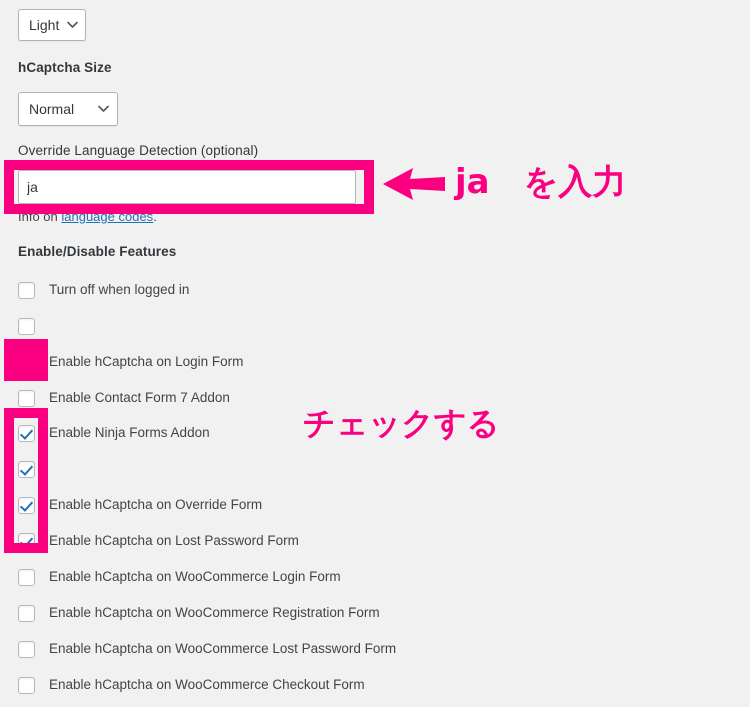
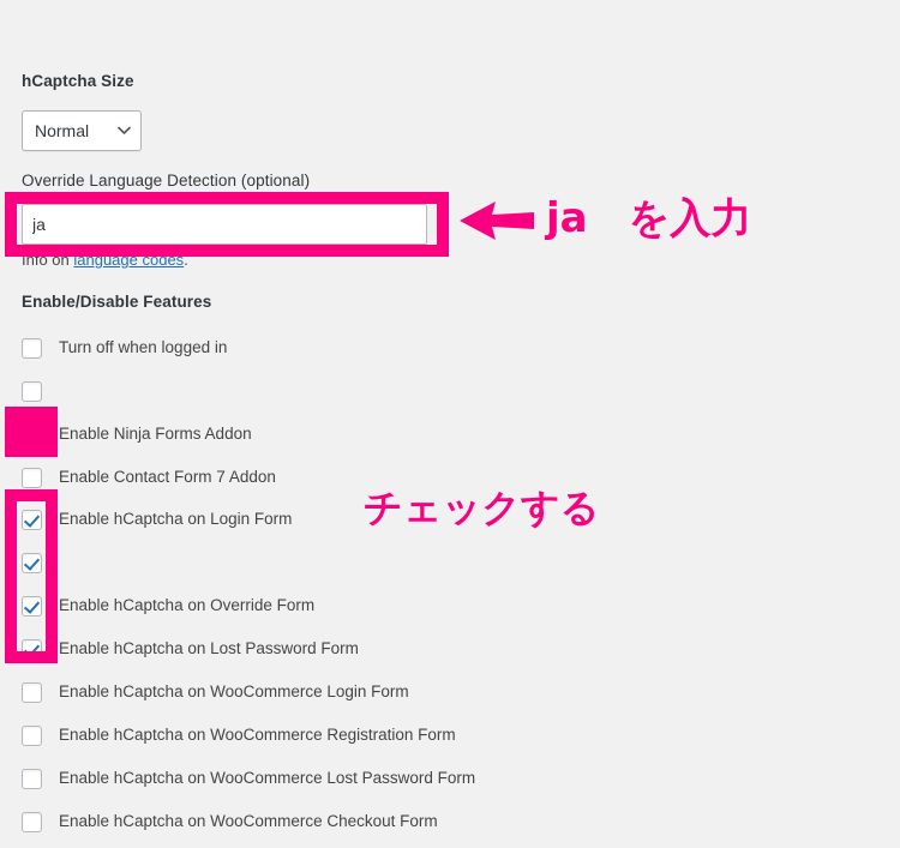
- Light
  hCaptcha Size
  Normal
  Override Language Detection (optional)
  ja
  Info on language codes.
  Enable/Disable Features
  Turn off when logged in
- Enable hCaptcha on Login Form
+ Enable Ninja Forms Addon
  Enable Contact Form 7 Addon
- Enable Ninja Forms Addon
+ Enable hCaptcha on Login Form
  Enable hCaptcha on Override Form
  Enable hCaptcha on Lost Password Form
  Enable hCaptcha on WooCommerce Login Form
  Enable hCaptcha on WooCommerce Registration Form
  Enable hCaptcha on WooCommerce Lost Password Form
  Enable hCaptcha on WooCommerce Checkout Form
  ja を入力
  チェックする
